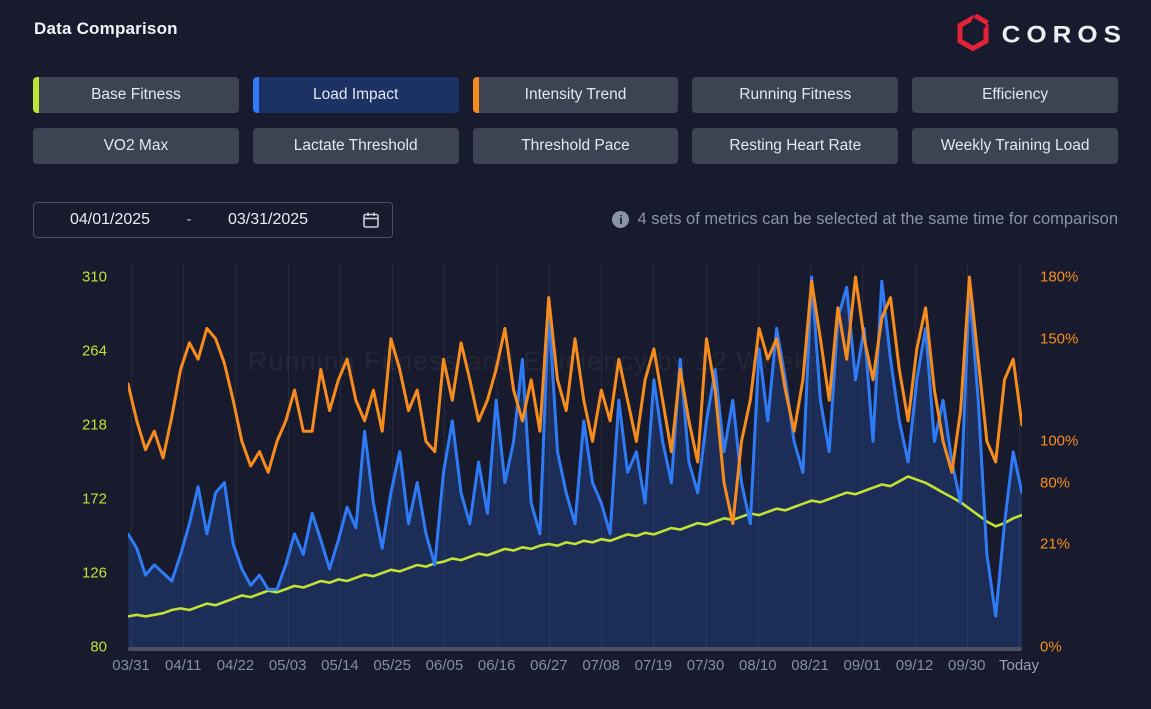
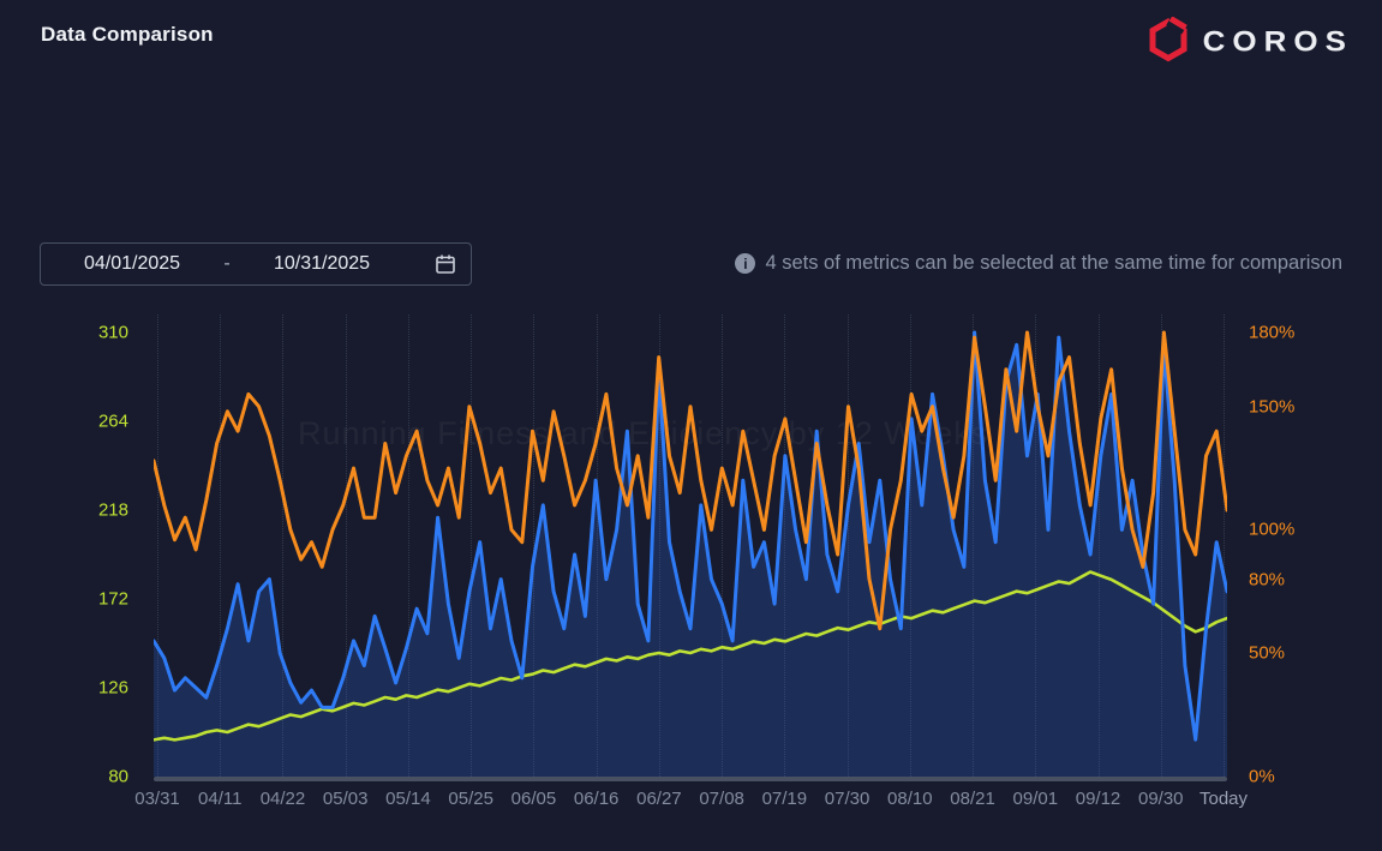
  Data Comparison
  COROS
- Base Fitness
- Load Impact
- Intensity Trend
- Running Fitness
- Efficiency
- VO2 Max
- Lactate Threshold
- Threshold Pace
- Resting Heart Rate
- Weekly Training Load
  04/01/2025
  -
- 03/31/2025
+ 10/31/2025
  i
  4 sets of metrics can be selected at the same time for comparison
  Runnin Fitness and Eiiency b2 Weeks
  03/31
  04/11
  04/22
  05/03
  05/14
  05/25
  06/05
  06/16
  06/27
  07/08
  07/19
  07/30
  08/10
  08/21
  09/01
  09/12
  09/30
  Today
  310
  264
  218
  172
  126
  80
  180%
  150%
  100%
  80%
- 21%
+ 50%
  0%
